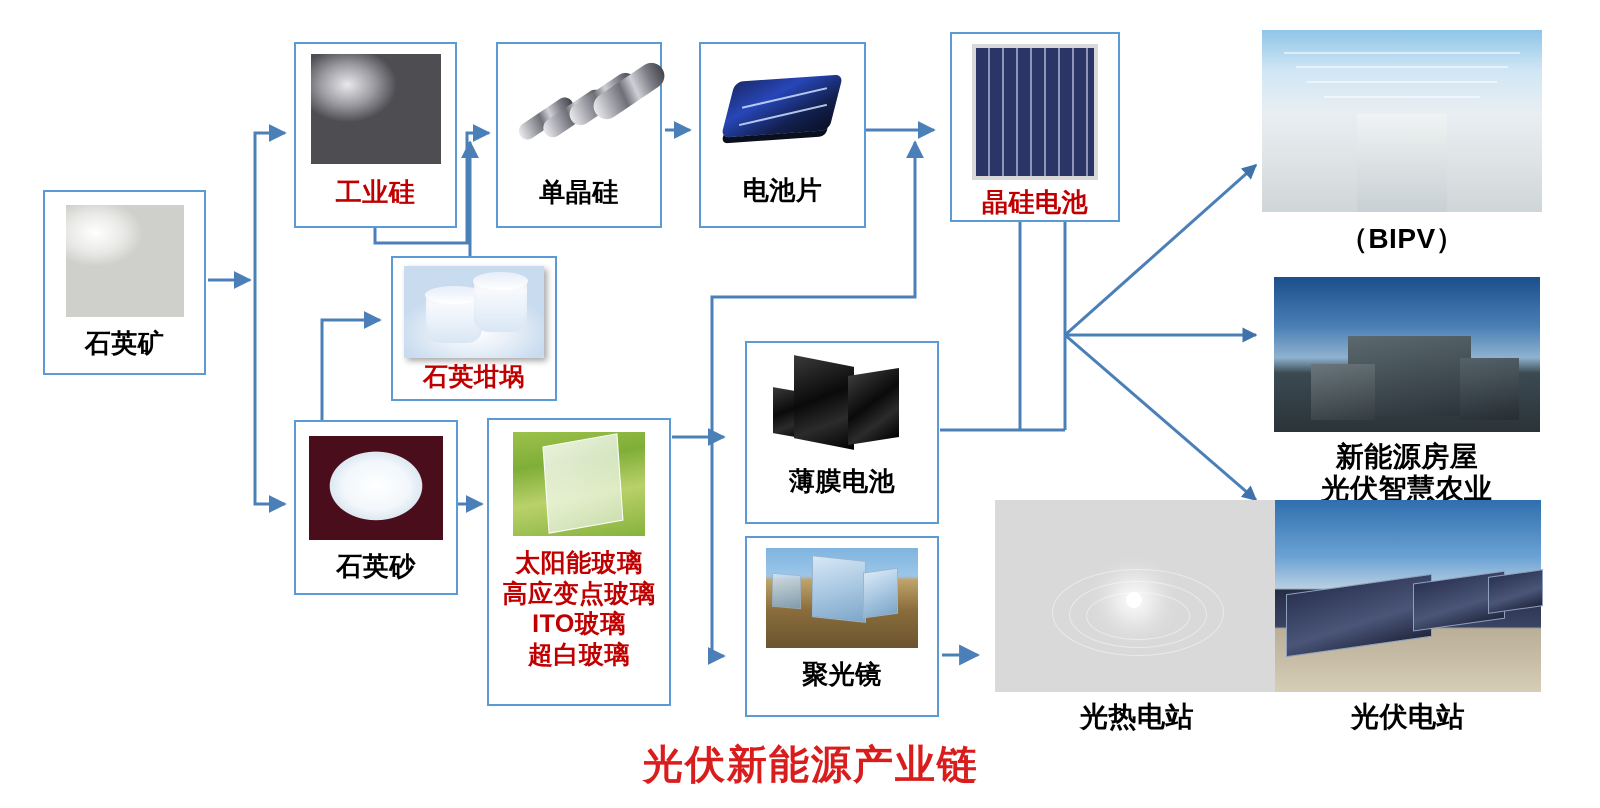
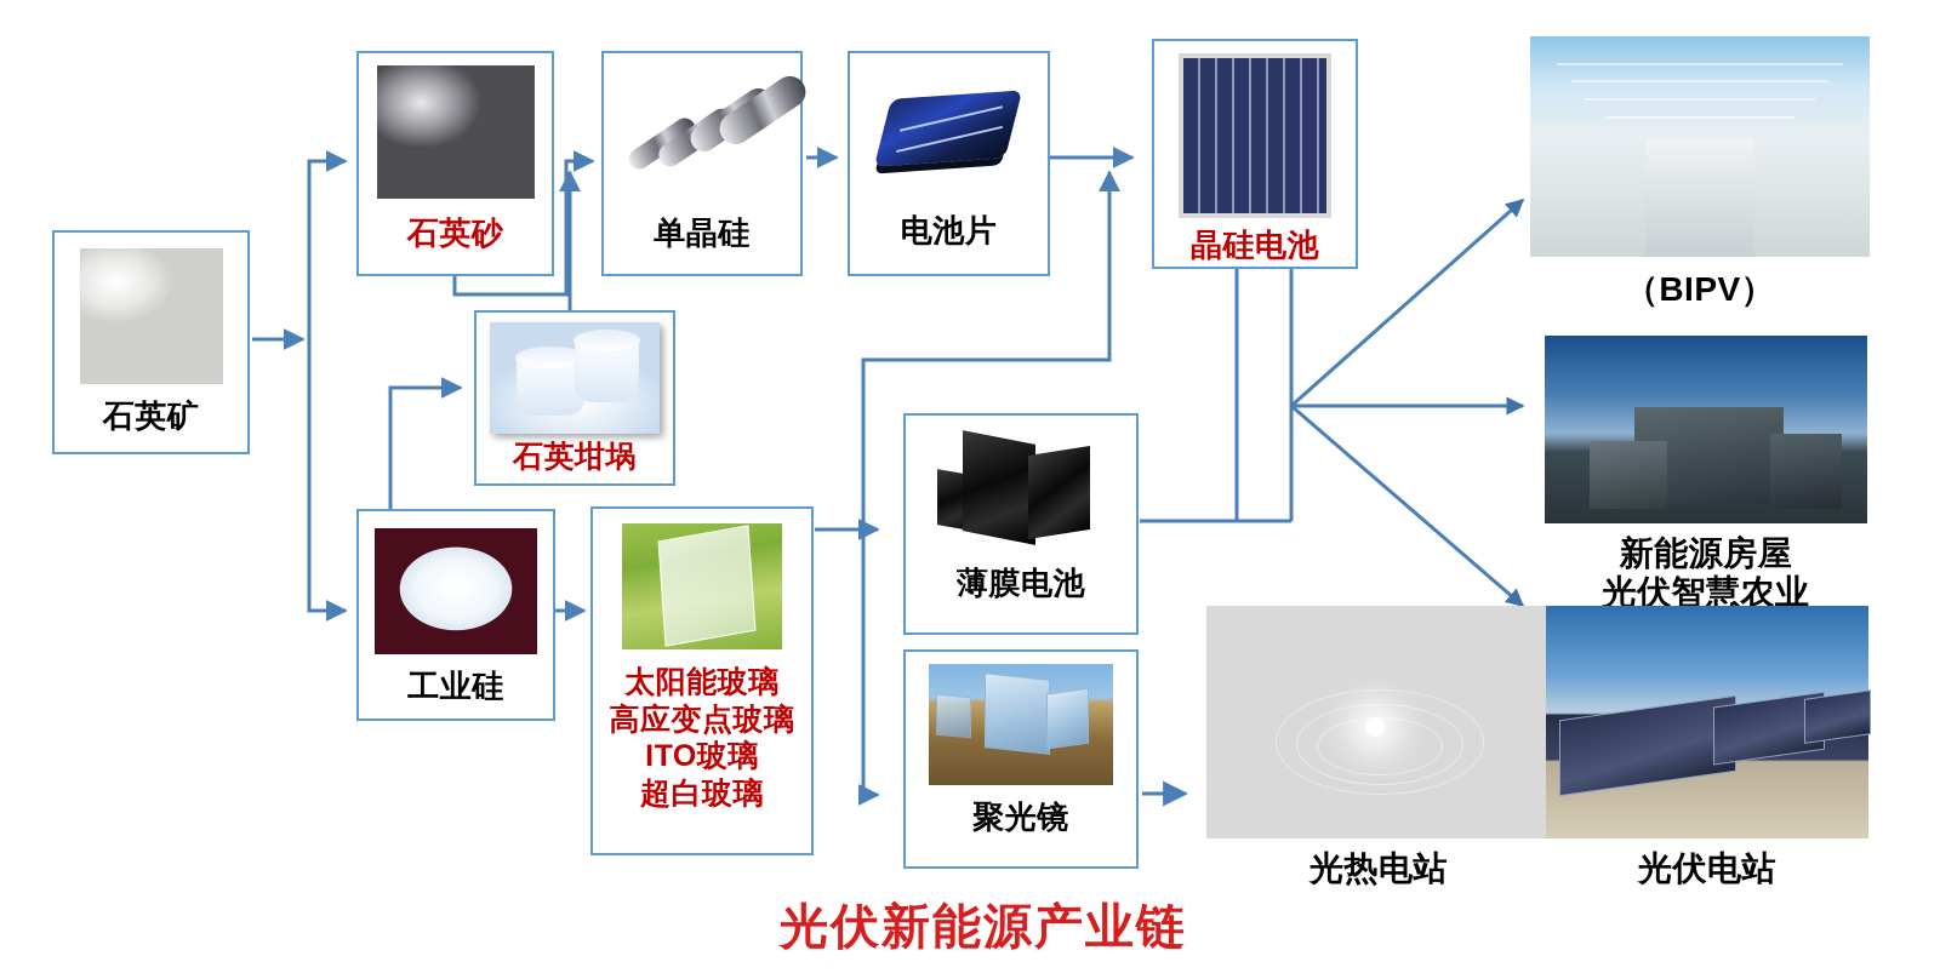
  石英矿
- 工业硅
+ 石英砂
  单晶硅
  电池片
  晶硅电池
  石英坩埚
- 石英砂
+ 工业硅
  太阳能玻璃
  高应变点玻璃
  ITO玻璃
  超白玻璃
  薄膜电池
  聚光镜
  （BIPV）
  新能源房屋
  光伏智慧农业
  光热电站
  光伏电站
  光伏新能源产业链
